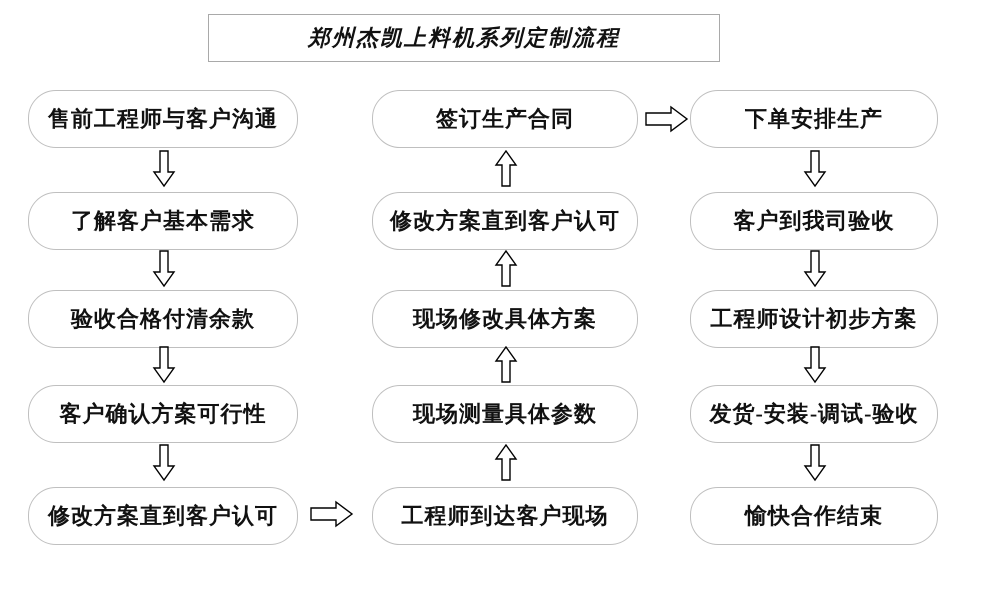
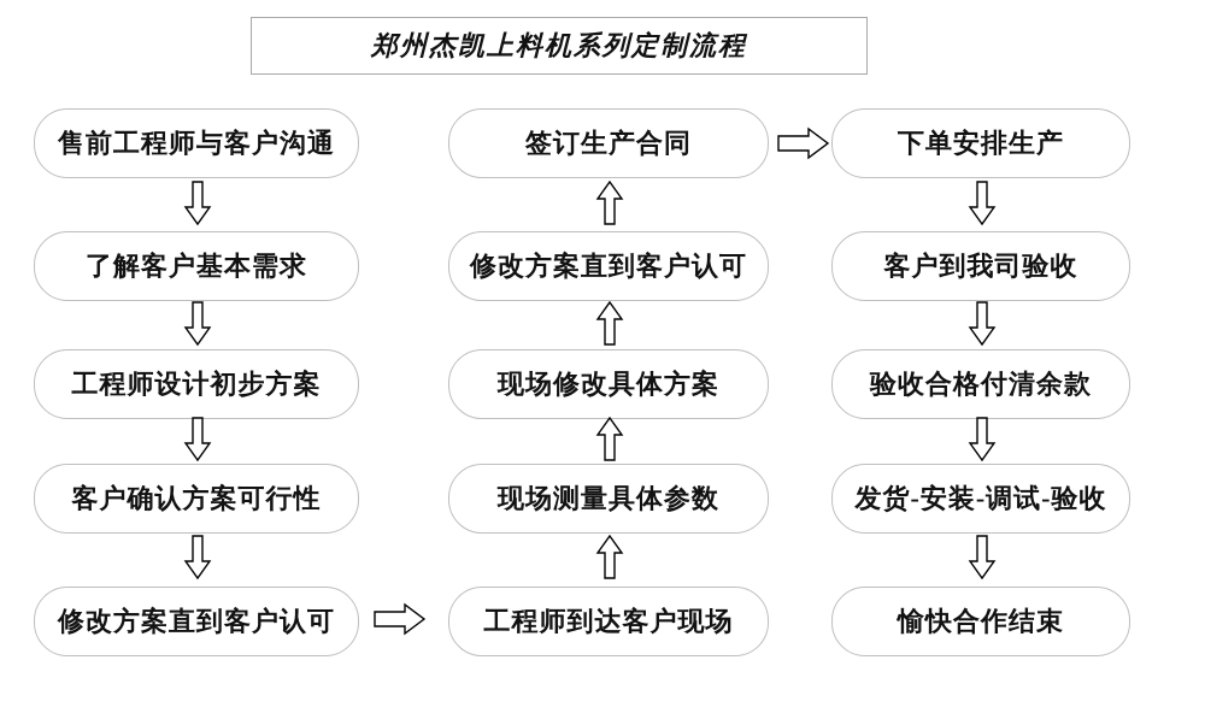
  郑州杰凯上料机系列定制流程
  售前工程师与客户沟通
  了解客户基本需求
- 验收合格付清余款
+ 工程师设计初步方案
  客户确认方案可行性
  修改方案直到客户认可
  签订生产合同
  修改方案直到客户认可
  现场修改具体方案
  现场测量具体参数
  工程师到达客户现场
  下单安排生产
  客户到我司验收
- 工程师设计初步方案
+ 验收合格付清余款
  发货-安装-调试-验收
  愉快合作结束
